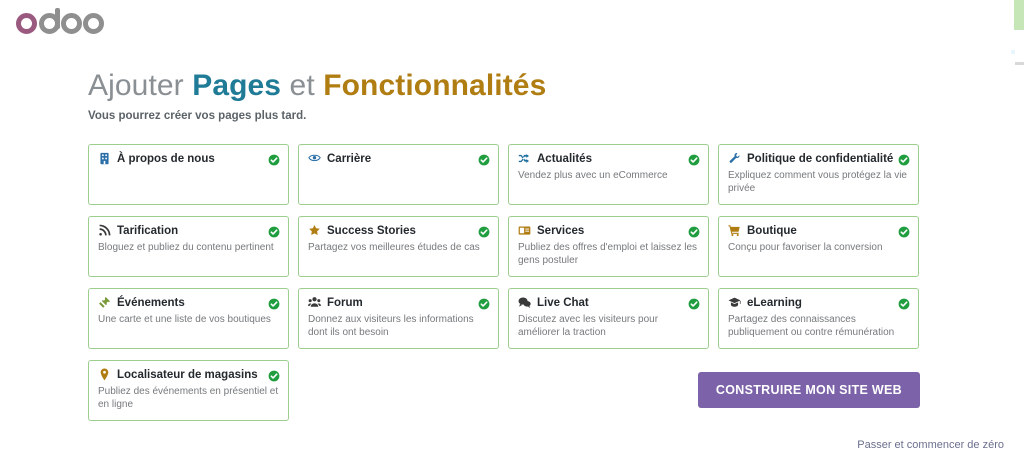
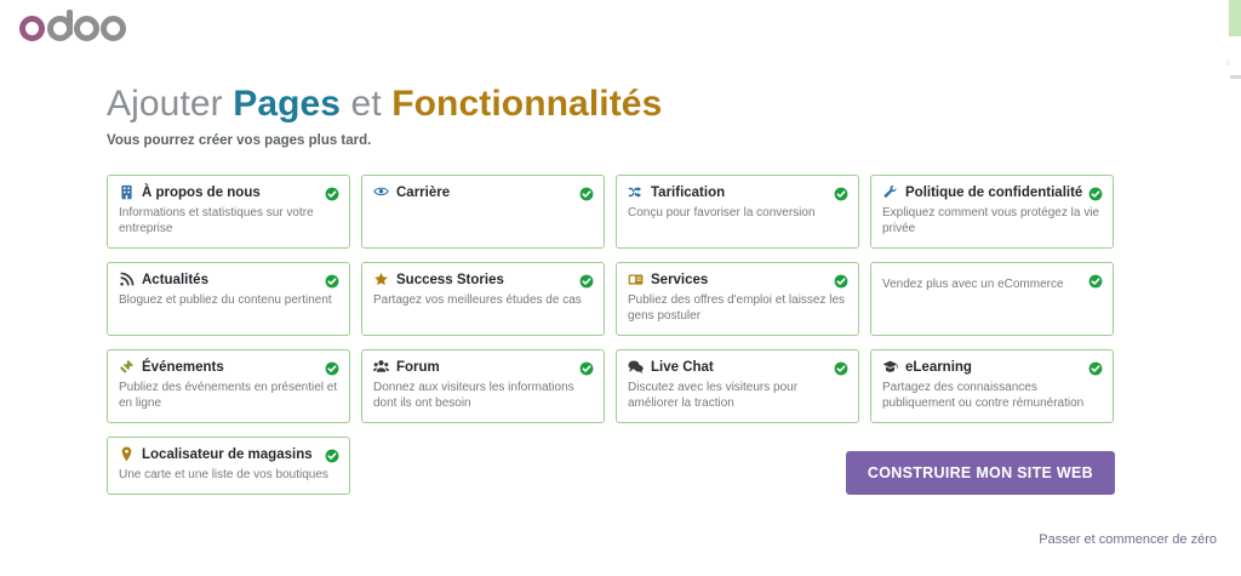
  Ajouter Pages et Fonctionnalités
  Vous pourrez créer vos pages plus tard.
  À propos de nous
+ Informations et statistiques sur votre entreprise
  Carrière
- Actualités
+ Tarification
- Vendez plus avec un eCommerce
+ Conçu pour favoriser la conversion
  Politique de confidentialité
  Expliquez comment vous protégez la vie privée
- Tarification
+ Actualités
  Bloguez et publiez du contenu pertinent
  Success Stories
  Partagez vos meilleures études de cas
  Services
  Publiez des offres d'emploi et laissez les gens postuler
- Boutique
- Conçu pour favoriser la conversion
+ Vendez plus avec un eCommerce
  Événements
- Une carte et une liste de vos boutiques
+ Publiez des événements en présentiel et en ligne
  Forum
  Donnez aux visiteurs les informations dont ils ont besoin
  Live Chat
  Discutez avec les visiteurs pour améliorer la traction
  eLearning
  Partagez des connaissances publiquement ou contre rémunération
  Localisateur de magasins
- Publiez des événements en présentiel et en ligne
+ Une carte et une liste de vos boutiques
  CONSTRUIRE MON SITE WEB
  Passer et commencer de zéro
